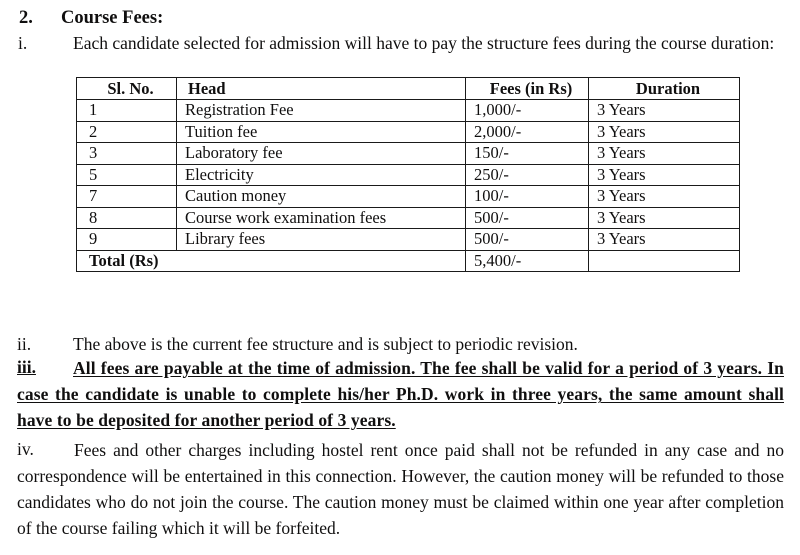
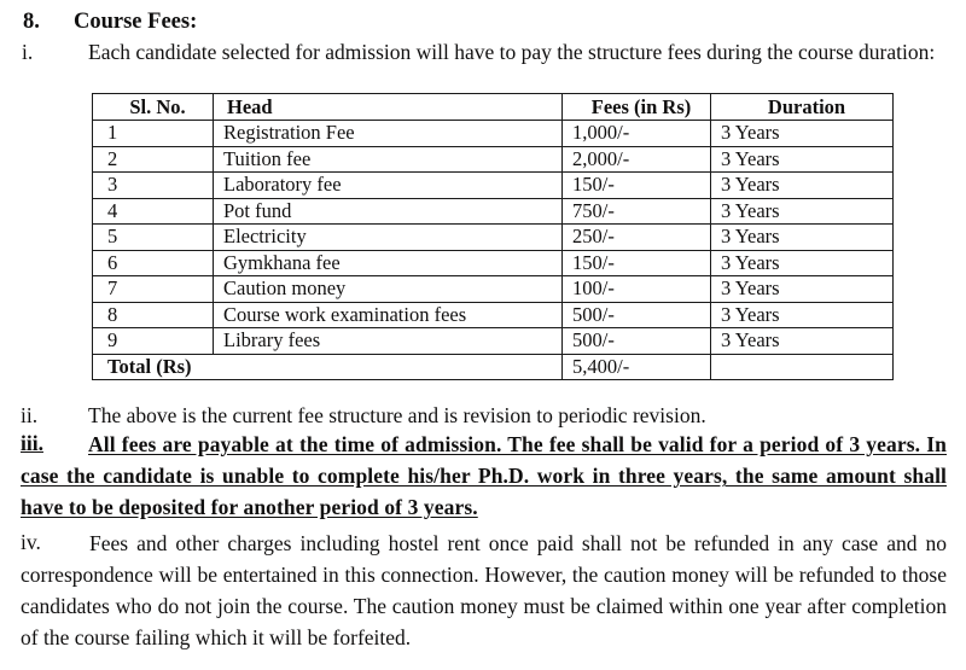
- 2.
+ 8.
  Course Fees:
  i.
  Each candidate selected for admission will have to pay the structure fees during the course duration:
  Sl. No.	Head	Fees (in Rs)	Duration
  1	Registration Fee	1,000/-	3 Years
  2	Tuition fee	2,000/-	3 Years
  3	Laboratory fee	150/-	3 Years
+ 4	Pot fund	750/-	3 Years
  5	Electricity	250/-	3 Years
+ 6	Gymkhana fee	150/-	3 Years
  7	Caution money	100/-	3 Years
  8	Course work examination fees	500/-	3 Years
  9	Library fees	500/-	3 Years
  Total (Rs)	5,400/-
  ii.
- The above is the current fee structure and is subject to periodic revision.
+ The above is the current fee structure and is revision to periodic revision.
  iii.
  All fees are payable at the time of admission. The fee shall be valid for a period of 3 years. In case the candidate is unable to complete his/her Ph.D. work in three years, the same amount shall have to be deposited for another period of 3 years.
  iv.
  Fees and other charges including hostel rent once paid shall not be refunded in any case and no correspondence will be entertained in this connection. However, the caution money will be refunded to those candidates who do not join the course. The caution money must be claimed within one year after completion of the course failing which it will be forfeited.
